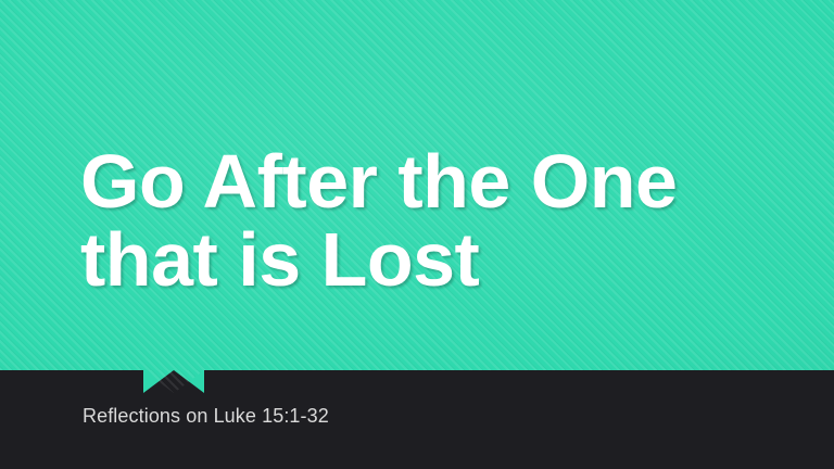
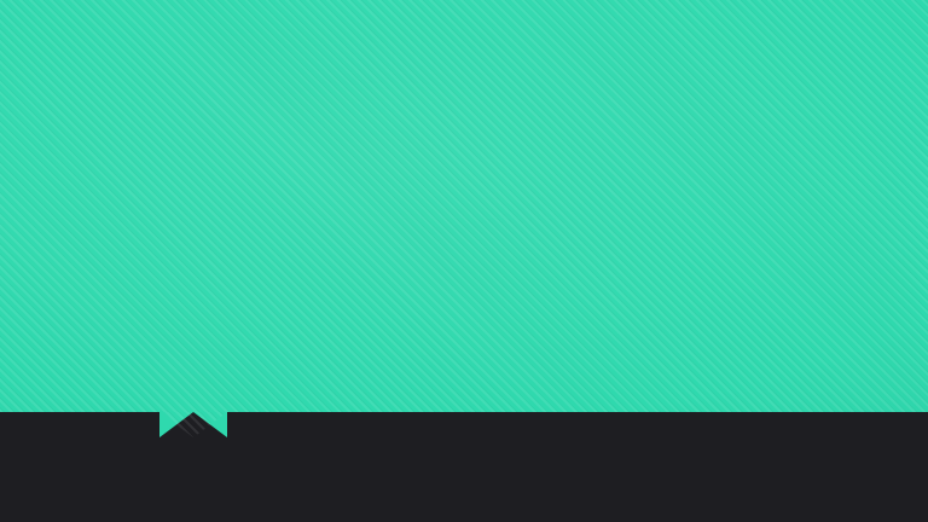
- Go After the One
- that is Lost
- Reflections on Luke 15:1-32
